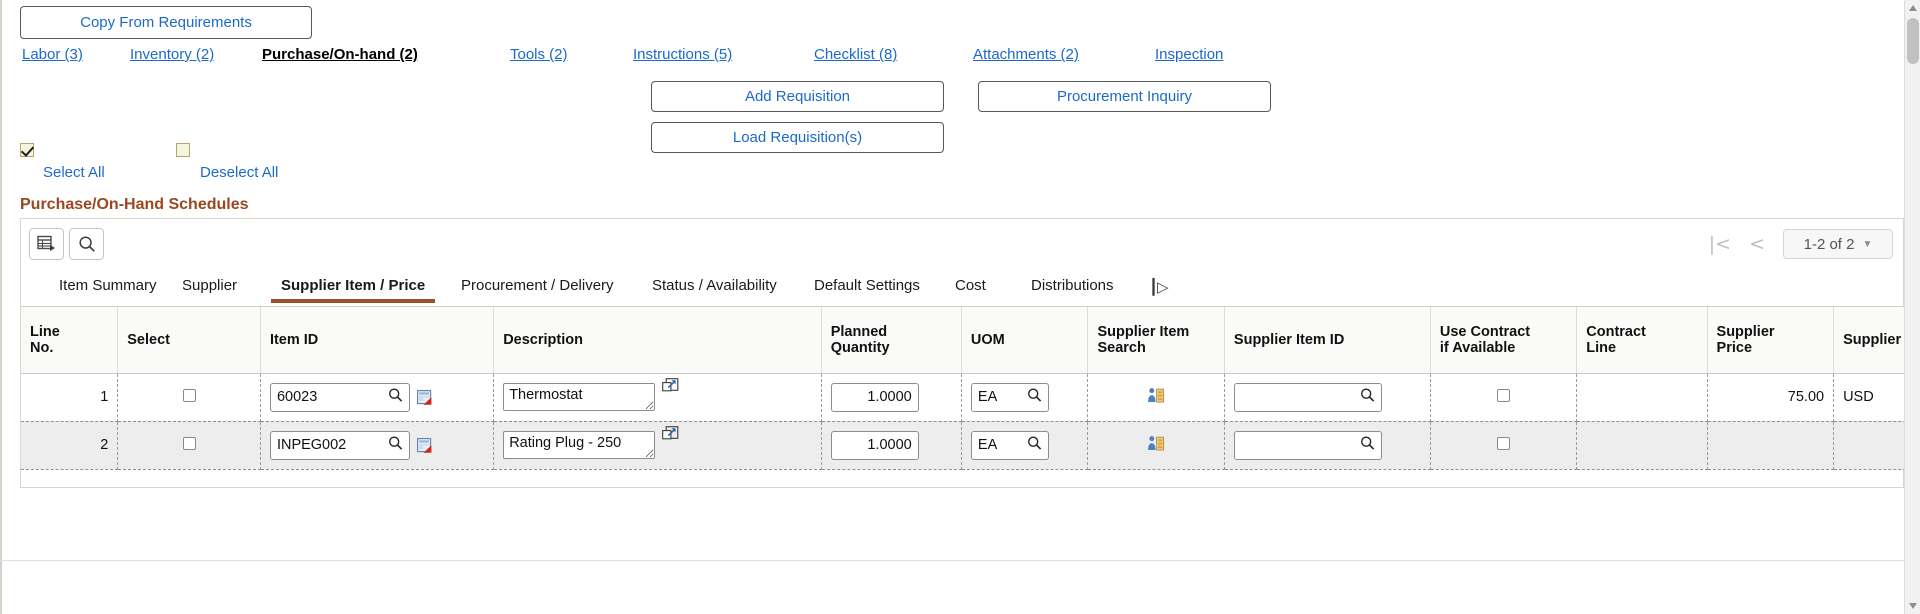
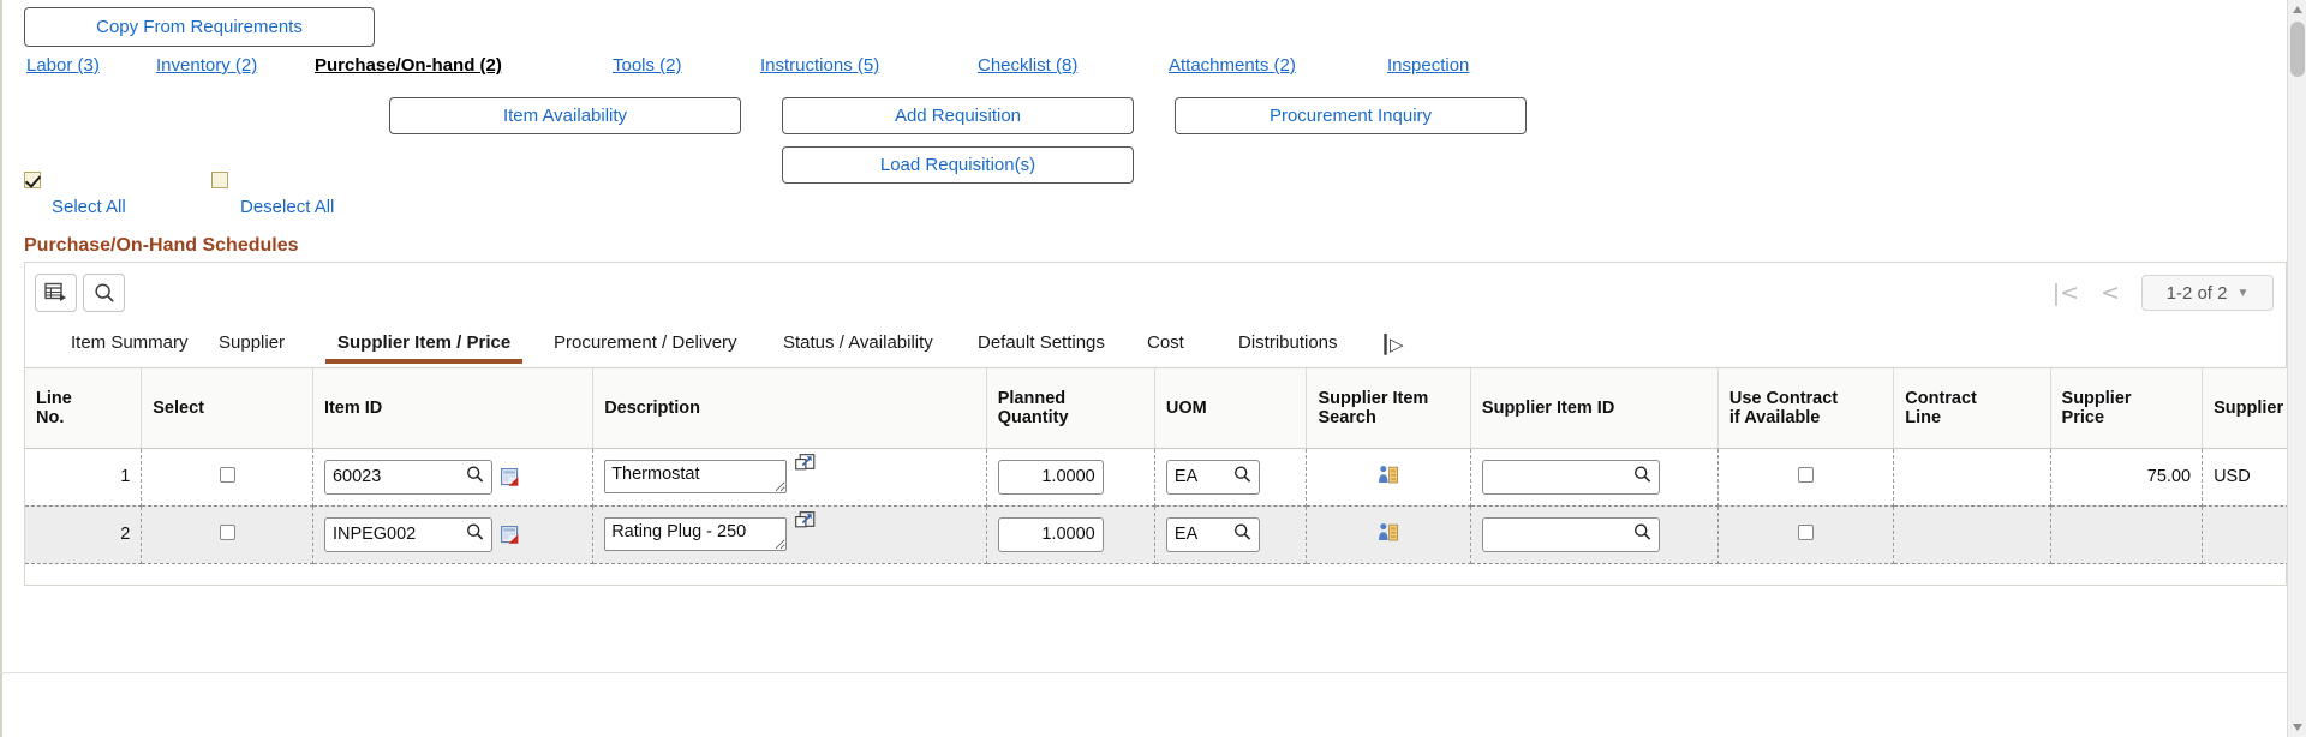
  Copy From Requirements
  Labor (3)
  Inventory (2)
  Purchase/On-hand (2)
  Tools (2)
  Instructions (5)
  Checklist (8)
  Attachments (2)
  Inspection
+ Item Availability
  Add Requisition
  Procurement Inquiry
  Load Requisition(s)
  Select All
  Deselect All
  Purchase/On-Hand Schedules
  |<
  <
  1-2 of 2
  ▼
  Item Summary
  Supplier
  Supplier Item / Price
  Procurement / Delivery
  Status / Availability
  Default Settings
  Cost
  Distributions
  ┃▷
  Line No.	Select	Item ID	Description	Planned Quantity	UOM	Supplier Item Search	Supplier Item ID	Use Contract if Available	Contract Line	Supplier Price	Supplier
  1		60023	Thermostat	1.0000	EA					75.00	USD
  2		INPEG002	Rating Plug - 250	1.0000	EA
